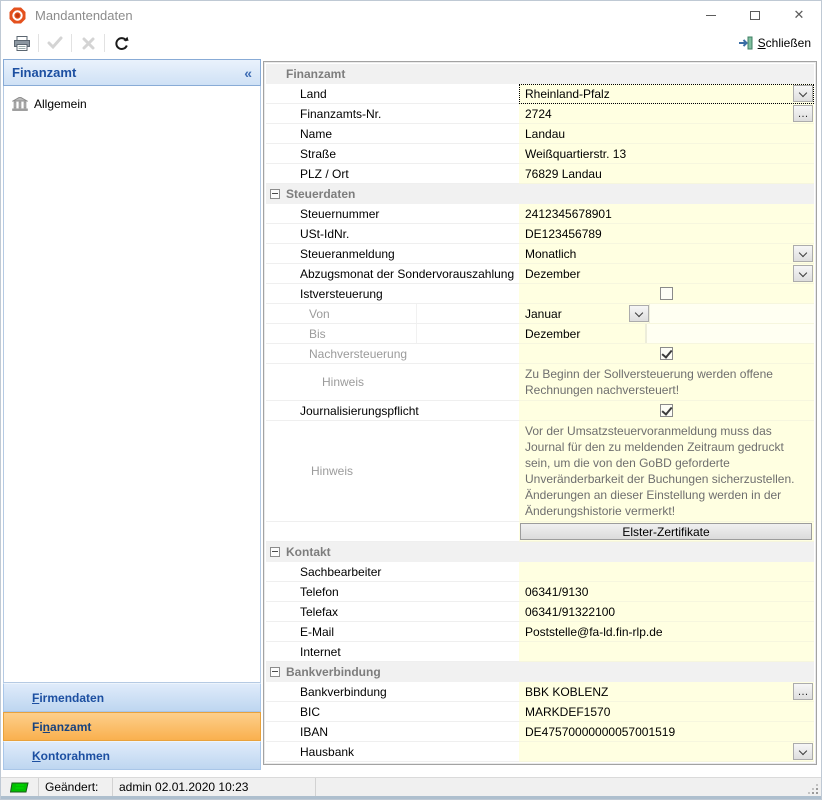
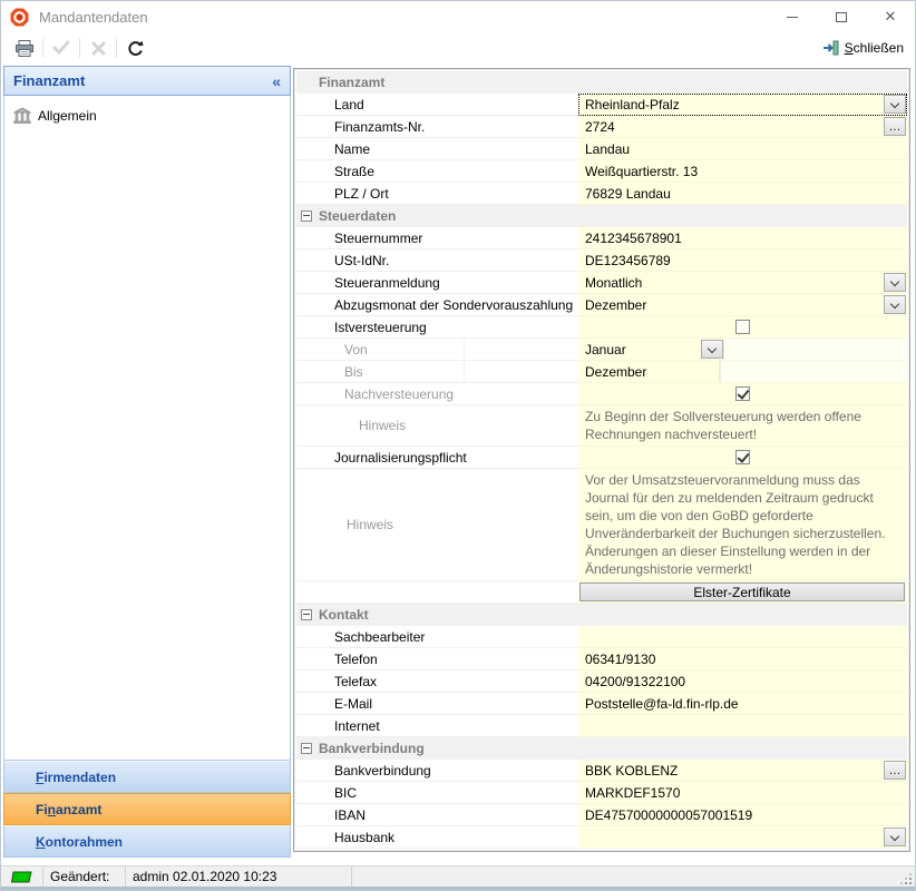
  Mandantendaten
  ✕
  Schließen
  Finanzamt
  «
  Allgemein
  Firmendaten
  Finanzamt
  Kontorahmen
  Finanzamt
  Land
  Rheinland-Pfalz
  Finanzamts-Nr.
  2724
  …
  Name
  Landau
  Straße
  Weißquartierstr. 13
  PLZ / Ort
  76829 Landau
  Steuerdaten
  Steuernummer
  2412345678901
  USt-IdNr.
  DE123456789
  Steueranmeldung
  Monatlich
  Abzugsmonat der Sondervorauszahlung
  Dezember
  Istversteuerung
  Von
  Januar
  Bis
  Dezember
  Nachversteuerung
  Hinweis
  Zu Beginn der Sollversteuerung werden offene Rechnungen nachversteuert!
  Journalisierungspflicht
  Hinweis
  Vor der Umsatzsteuervoranmeldung muss das Journal für den zu meldenden Zeitraum gedruckt sein, um die von den GoBD geforderte Unveränderbarkeit der Buchungen sicherzustellen. Änderungen an dieser Einstellung werden in der Änderungshistorie vermerkt!
  Elster-Zertifikate
  Kontakt
  Sachbearbeiter
  Telefon
  06341/9130
  Telefax
- 06341/91322100
+ 04200/91322100
  E-Mail
  Poststelle@fa-ld.fin-rlp.de
  Internet
  Bankverbindung
  Bankverbindung
  BBK KOBLENZ
  …
  BIC
  MARKDEF1570
  IBAN
  DE47570000000057001519
  Hausbank
  Geändert:
  admin 02.01.2020 10:23
